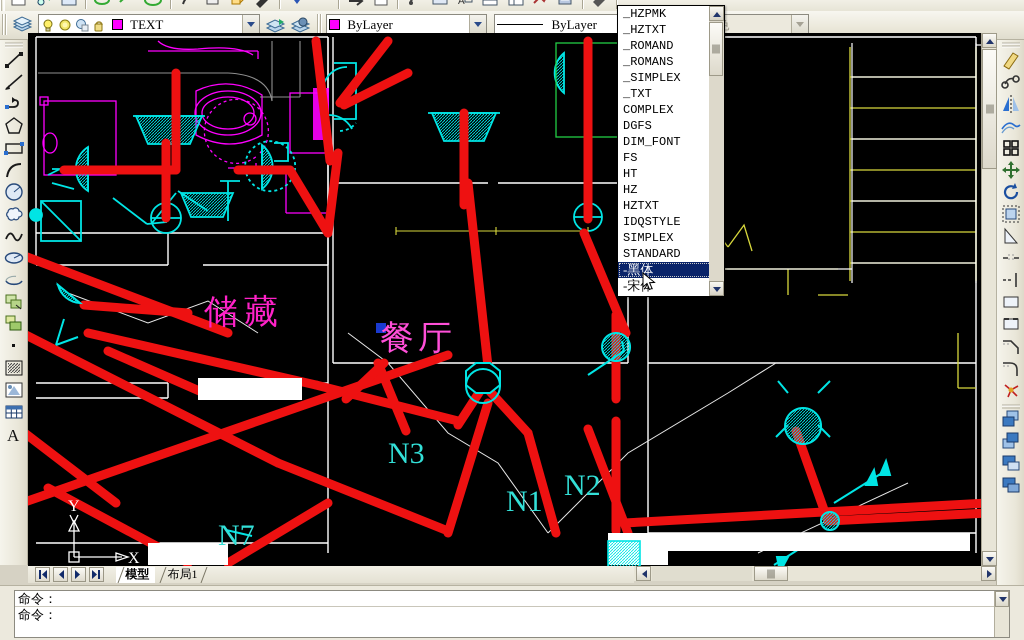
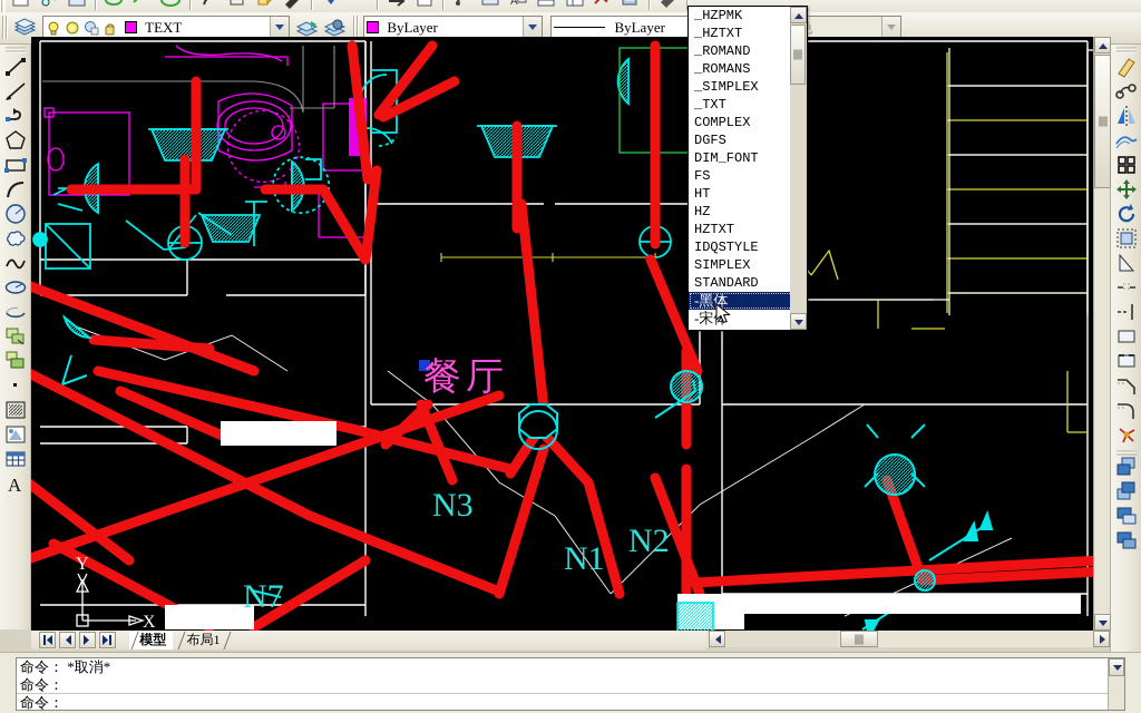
  A
  TEXT
  ByLayer
  ByLayer
  A
  Y
  X
- 储藏
  餐厅
  N3
  N1
  N2
  N7
  模型 布局1
+ 命令： *取消*
  命令：
  命令：
  _HZPMK
  _HZTXT
  _ROMAND
  _ROMANS
  _SIMPLEX
  _TXT
  COMPLEX
  DGFS
  DIM_FONT
  FS
  HT
  HZ
  HZTXT
  IDQSTYLE
  SIMPLEX
  STANDARD
  -黑体
  -宋体
